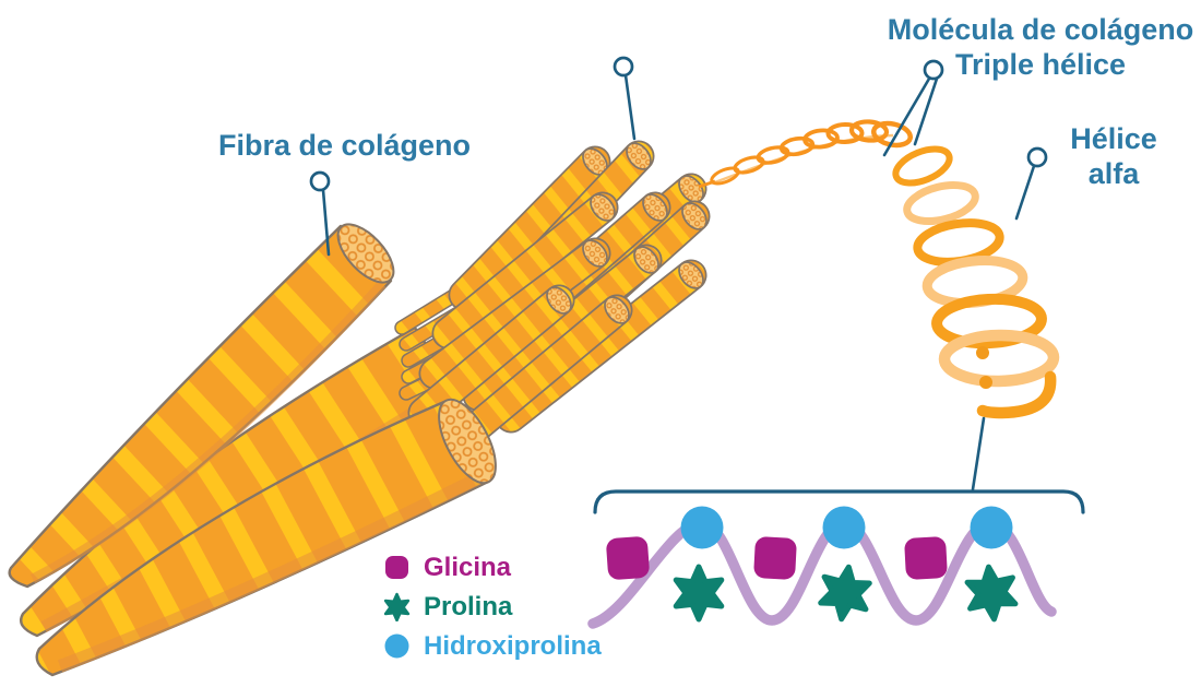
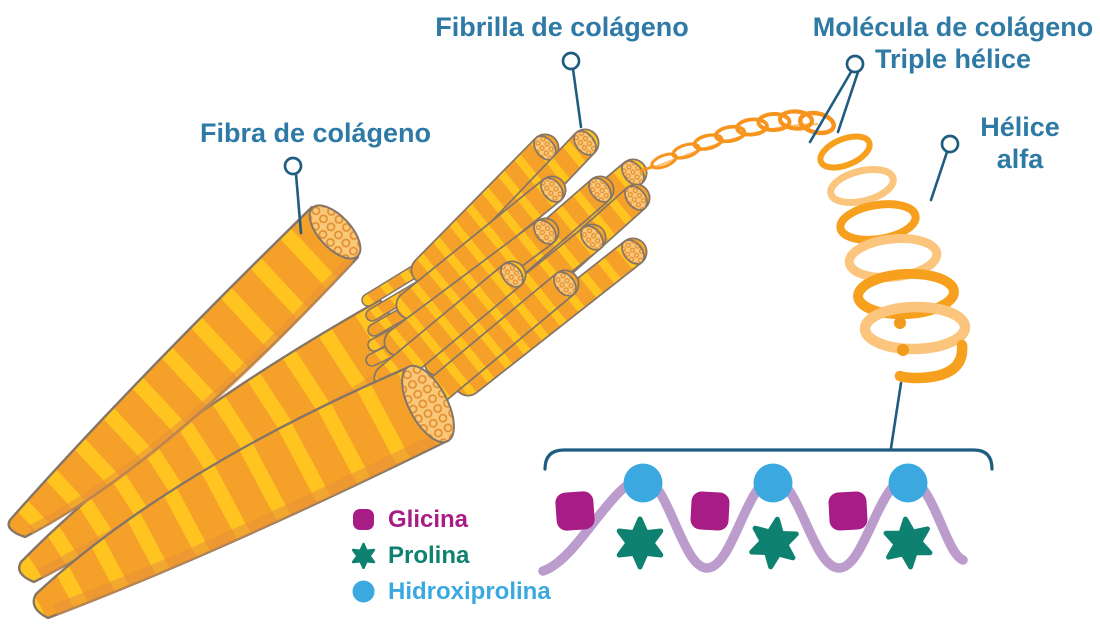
  Fibra de colágeno
+ Fibrilla de colágeno
  Molécula de colágeno
  Triple hélice
  Hélice
  alfa
  Glicina
  Prolina
  Hidroxiprolina
